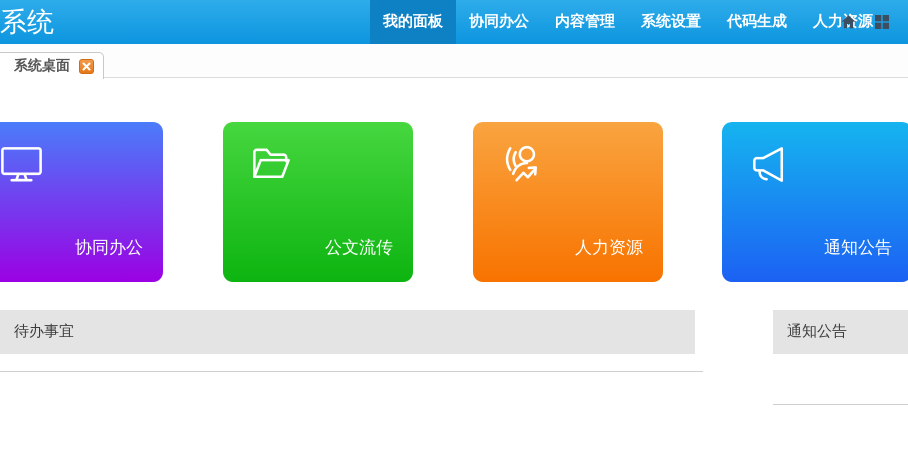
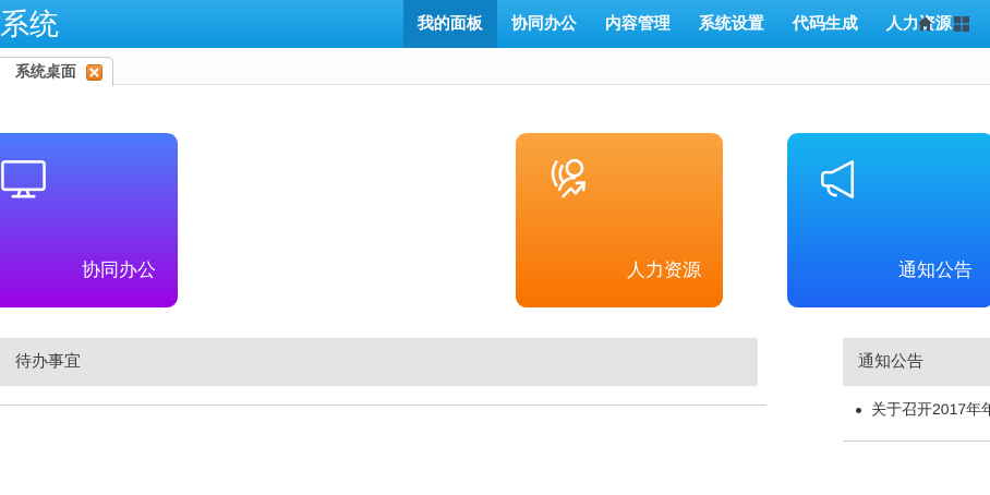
  系统
  我的面板
  协同办公
  内容管理
  系统设置
  代码生成
  人力源
  系统桌面
  协同办公
- 公文流传
  人力资源
  通知公告
  待办事宜
  通知公告
+ 关于召开2017年年
